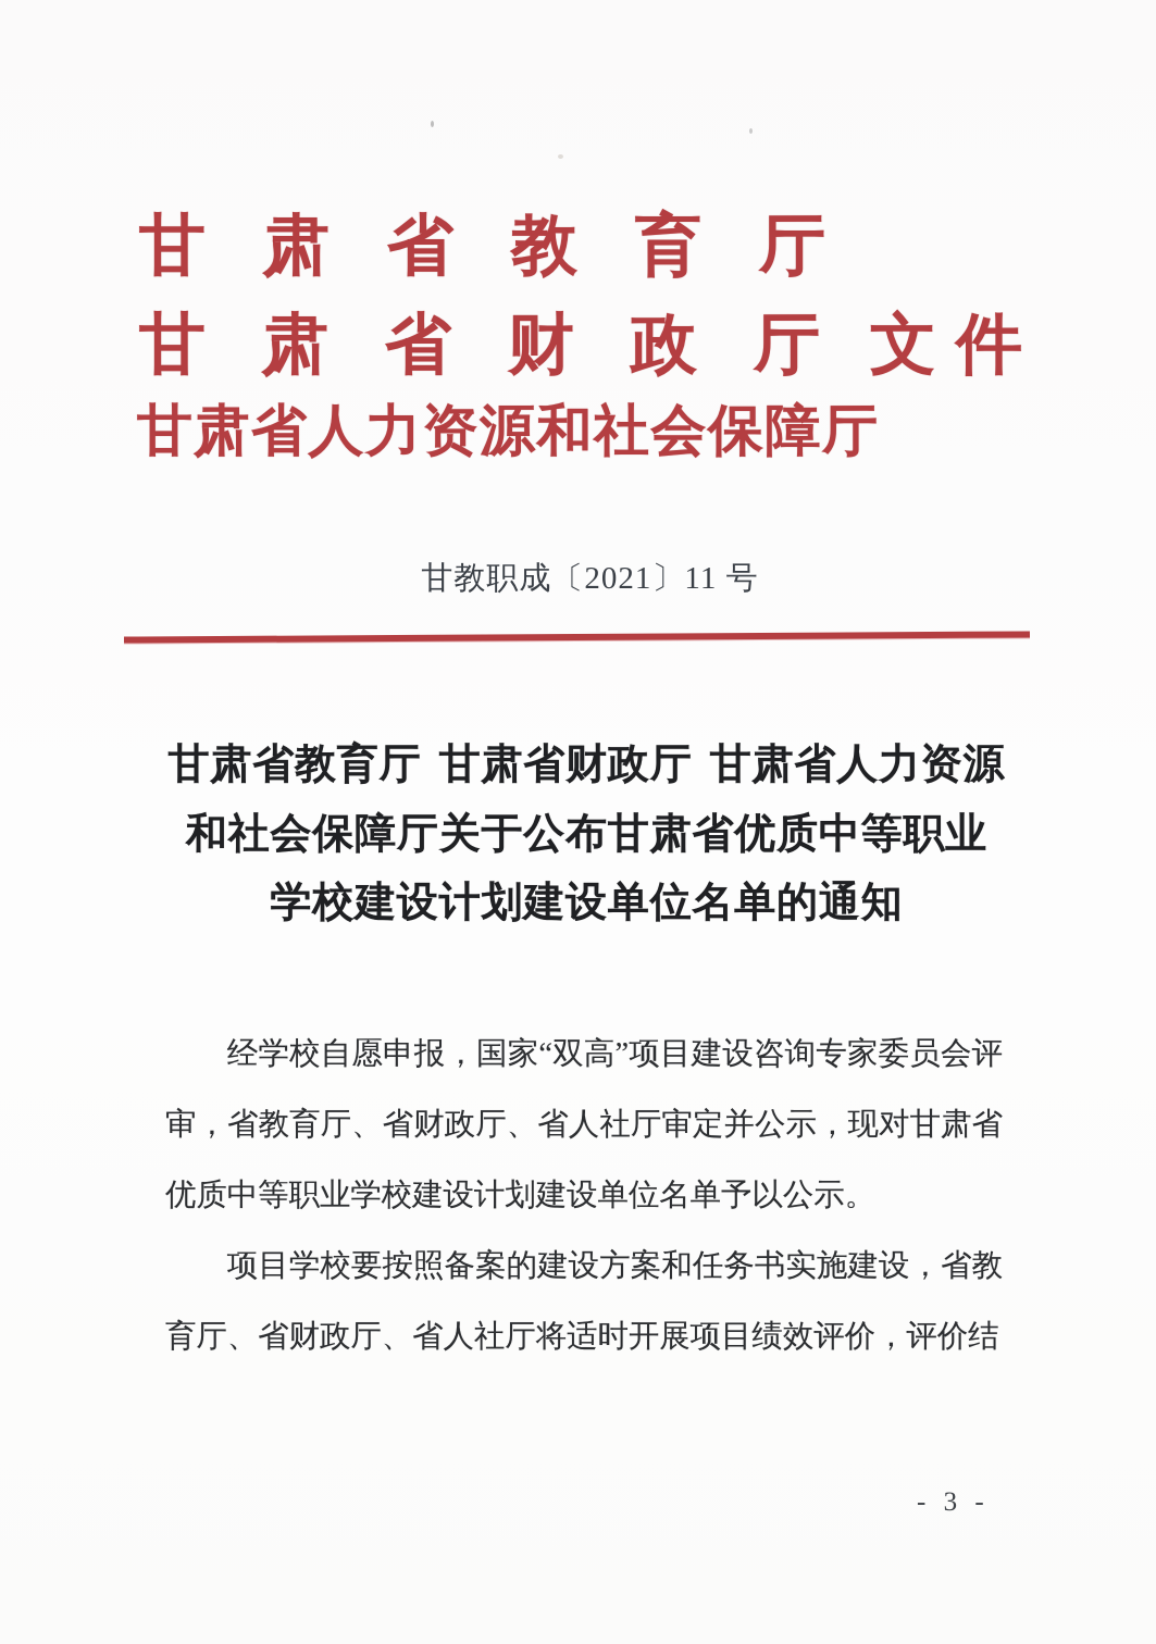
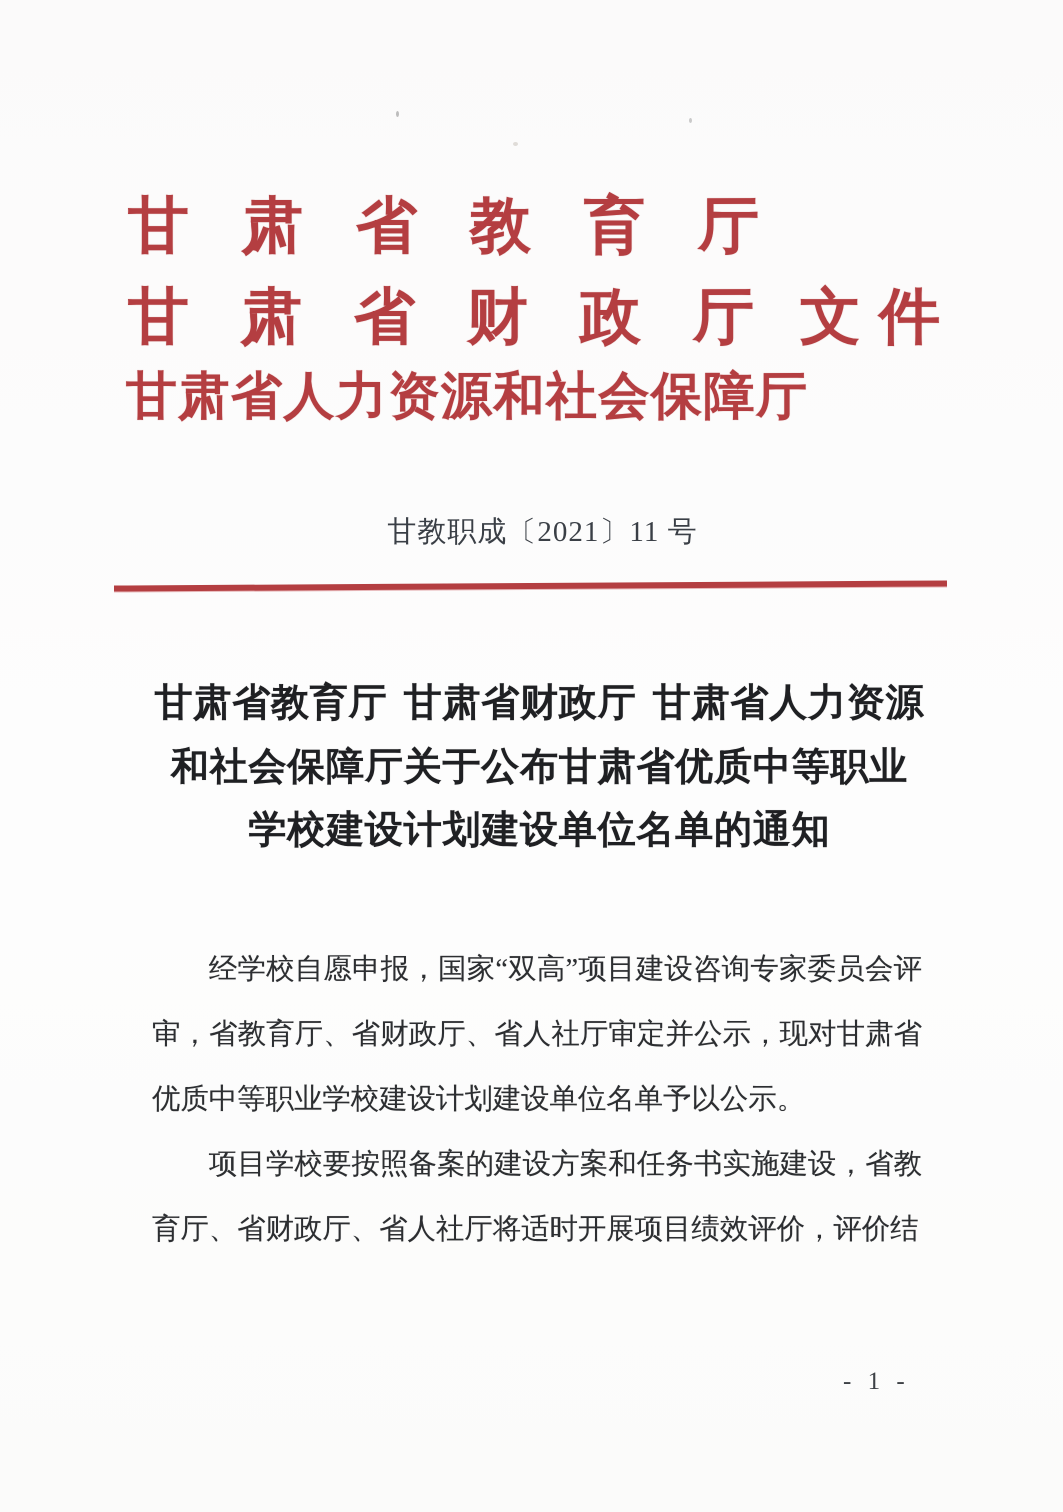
  甘肃省教育厅
  甘肃省财政厅文件
  甘肃省人力资源和社会保障厅
  甘教职成〔2021〕11 号
  甘肃省教育厅 甘肃省财政厅 甘肃省人力资源
  和社会保障厅关于公布甘肃省优质中等职业
  学校建设计划建设单位名单的通知
  经学校自愿申报，国家“双高”项目建设咨询专家委员会评审，省教育厅、省财政厅、省人社厅审定并公示，现对甘肃省优质中等职业学校建设计划建设单位名单予以公示。
  项目学校要按照备案的建设方案和任务书实施建设，省教育厅、省财政厅、省人社厅将适时开展项目绩效评价，评价结
- - 3 -
+ - 1 -
